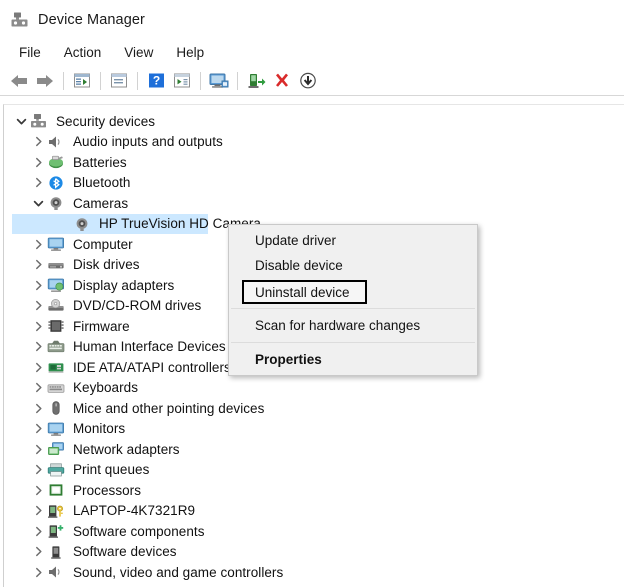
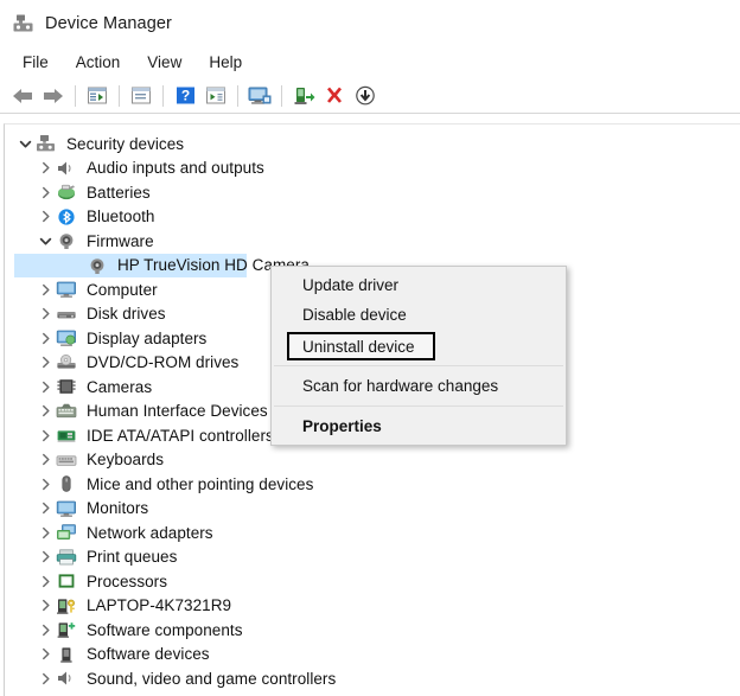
  Device Manager
  File
  Action
  View
  Help
  ?
  Security devices
  Audio inputs and outputs
  Batteries
  Bluetooth
- Cameras
+ Firmware
  HP TrueVision HD Ca
  Computer
  Disk drives
  Display adapters
  DVD/CD-ROM drives
- Firmware
+ Cameras
  Human Interface Devices
  IDE ATA/ATAPI controller
  Keyboards
  Mice and other pointing devices
  Monitors
  Network adapters
  Print queues
  Processors
  LAPTOP-4K7321R9
  Software components
  Software devices
  Sound, video and game controllers
  Update driver
  Disable device
  Uninstall device
  Scan for hardware changes
  Properties
